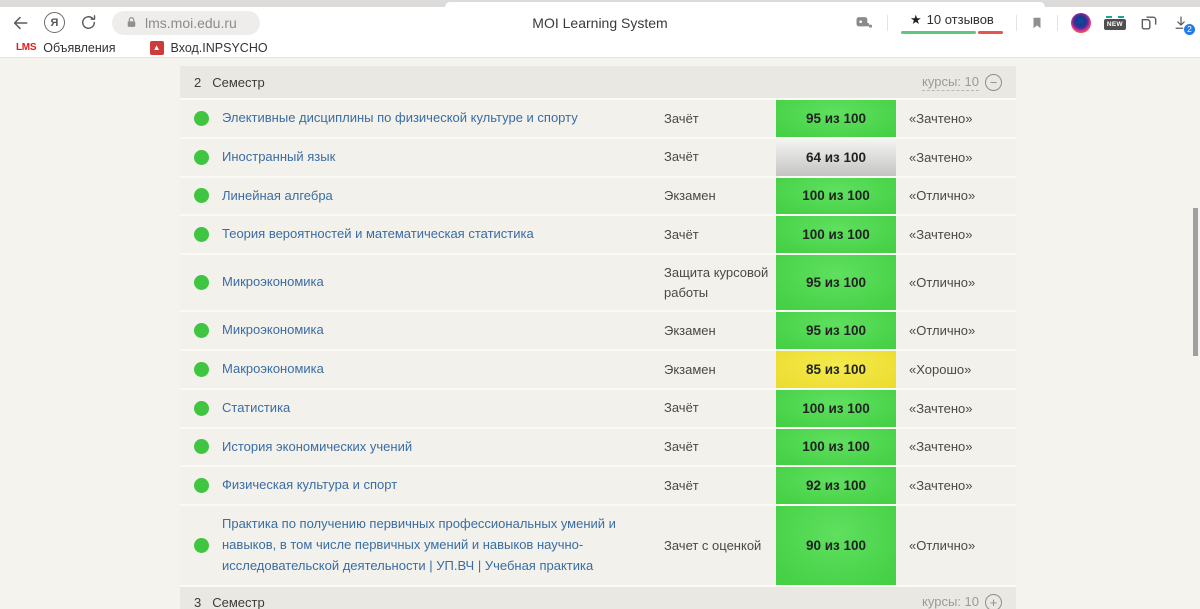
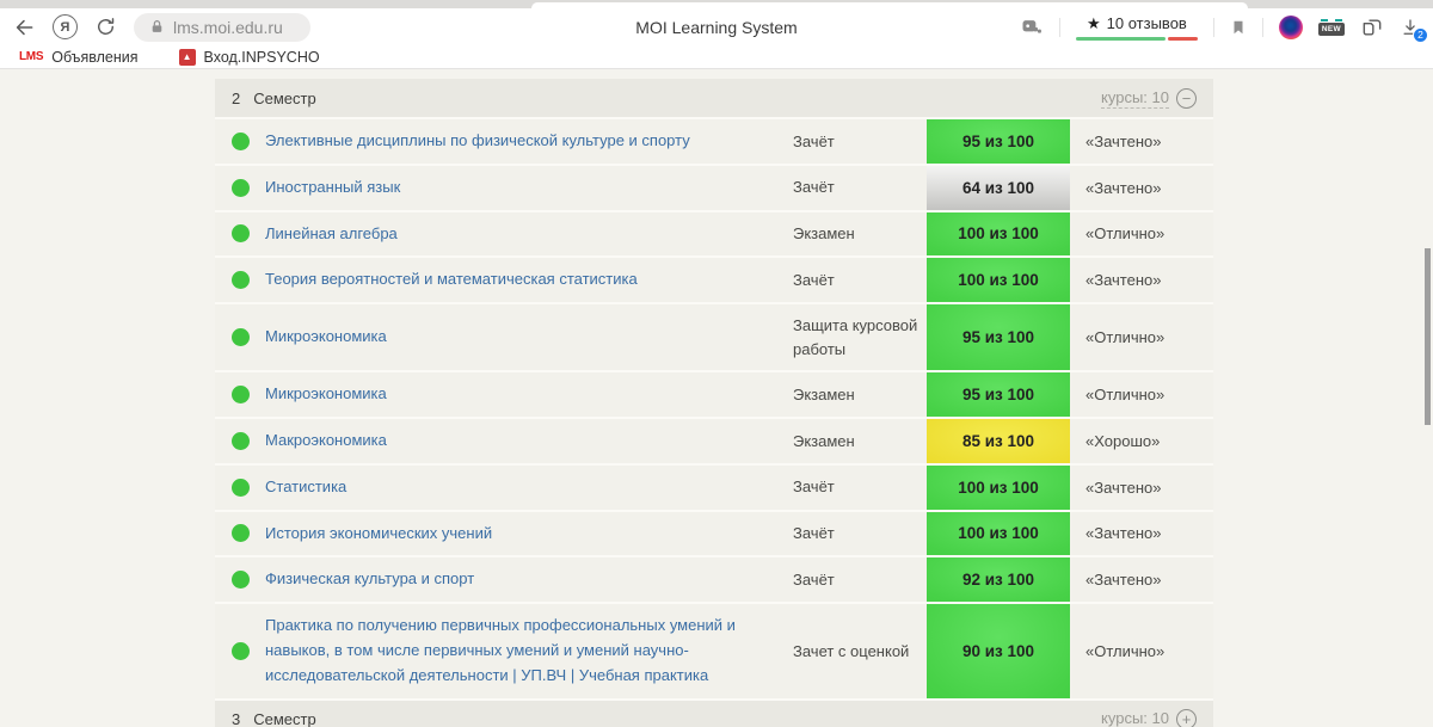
  Я
  lms.moi.edu.ru
  MOI Learning System
  ★
  10 отзывов
  2
  LMS
  Объявления
  ▲
  Вход.INPSYCHO
  2
  Семестр
  курсы: 10
  −
  Элективные дисциплины по физической культуре и спорту
  Зачёт
  95 из 100
  «Зачтено»
  Иностранный язык
  Зачёт
  64 из 100
  «Зачтено»
  Линейная алгебра
  Экзамен
  100 из 100
  «Отлично»
  Теория вероятностей и математическая статистика
  Зачёт
  100 из 100
  «Зачтено»
  Микроэкономика
  Защита курсовой работы
  95 из 100
  «Отлично»
  Микроэкономика
  Экзамен
  95 из 100
  «Отлично»
  Макроэкономика
  Экзамен
  85 из 100
  «Хорошо»
  Статистика
  Зачёт
  100 из 100
  «Зачтено»
  История экономических учений
  Зачёт
  100 из 100
  «Зачтено»
  Физическая культура и спорт
  Зачёт
  92 из 100
  «Зачтено»
- Практика по получению первичных профессиональных умений и навыков, в том числе первичных умений и навыков научно-исследовательской деятельности | УП.ВЧ | Учебная практика
+ Практика по получению первичных профессиональных умений и навыков, в том числе первичных умений и умений научно-исследовательской деятельности | УП.ВЧ | Учебная практика
  Зачет с оценкой
  90 из 100
  «Отлично»
  3
  Семестр
  курсы: 10
  +
